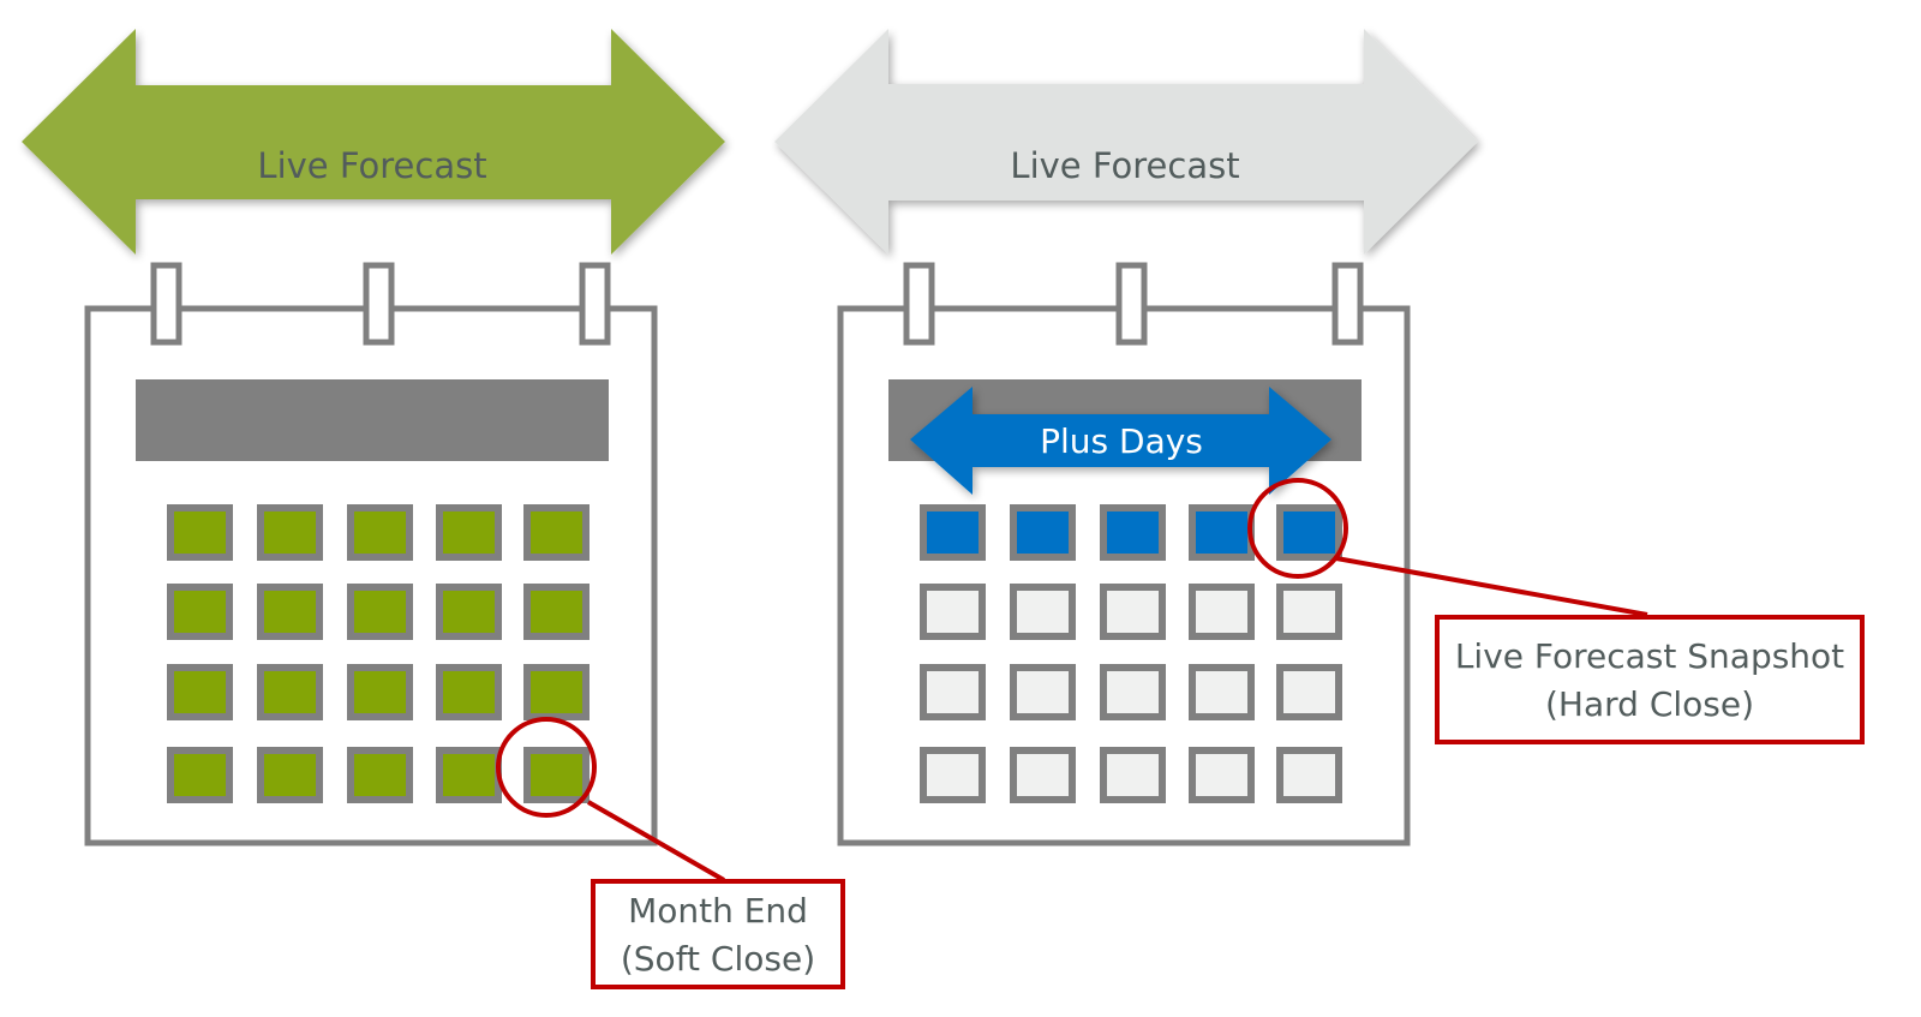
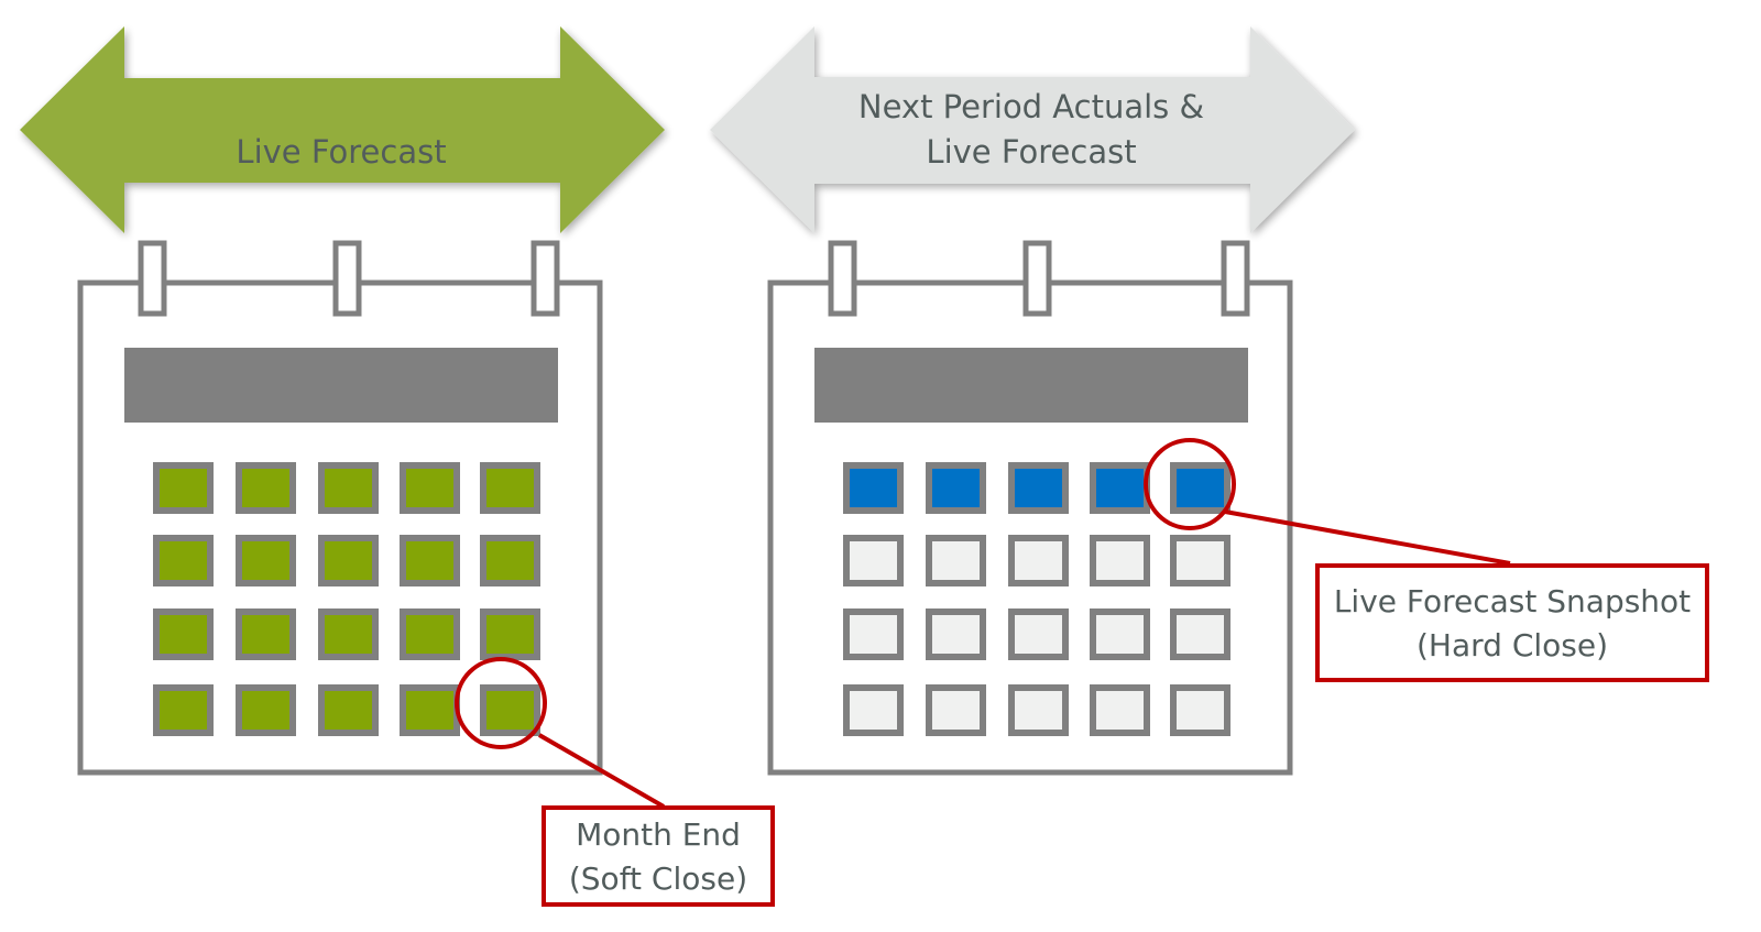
  Live Forecast
+ Next Period Actuals &
  Live Forecast
- Plus Days
  Month End
  (Soft Close)
  Live Forecast Snapshot
  (Hard Close)
